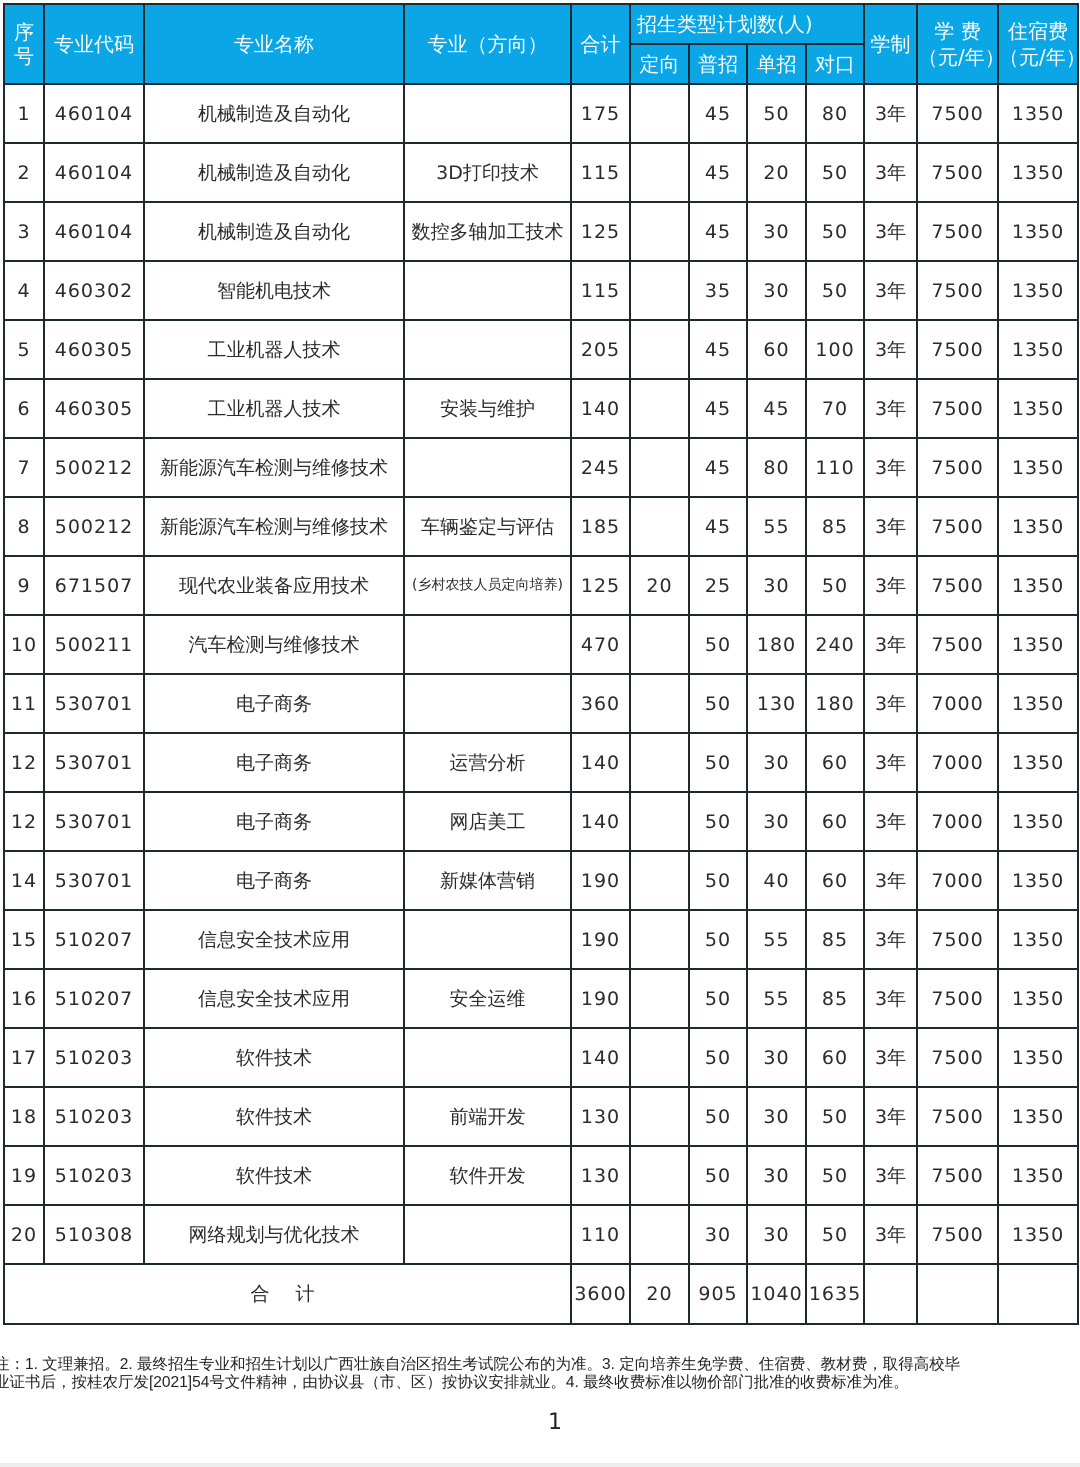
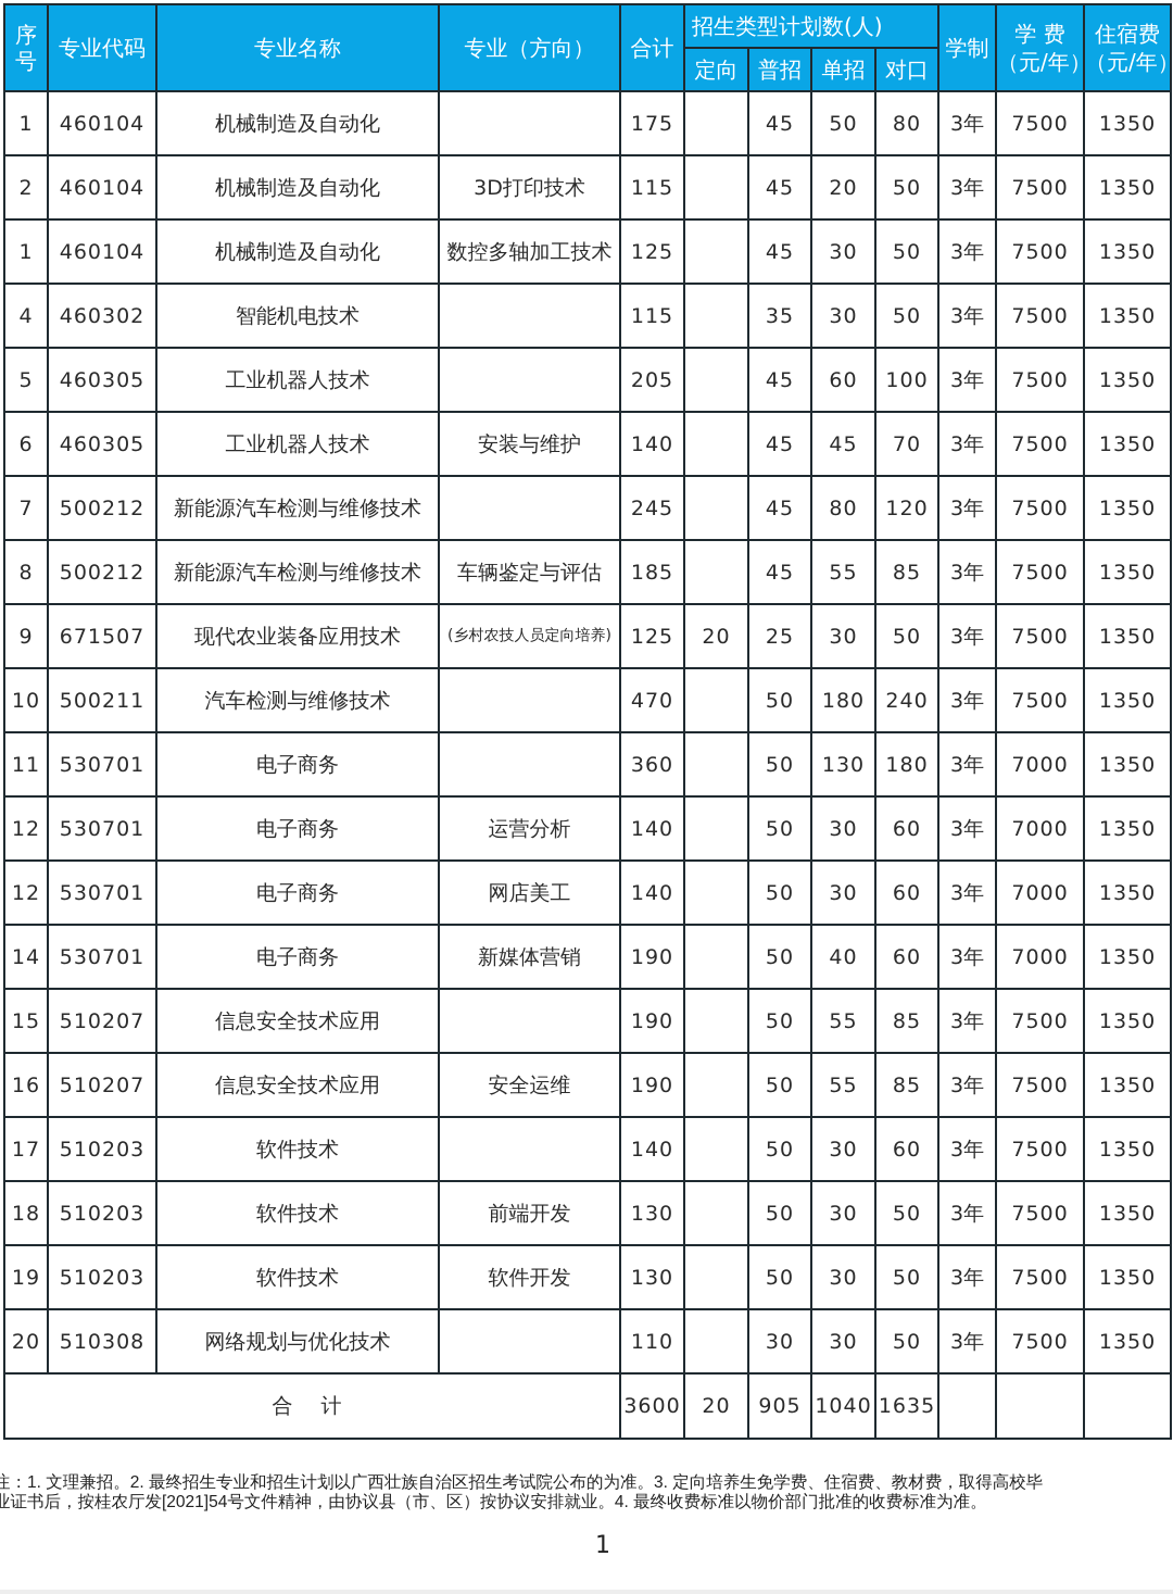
  序号	专业代码	专业名称	专业（方向）	合计	招生类型计划数(人)	学制	学 费 （元/年）	住宿费 （元/年）
  定向	普招	单招	对口
  1	460104	机械制造及自动化		175		45	50	80	3年	7500	1350
  2	460104	机械制造及自动化	3D打印技术	115		45	20	50	3年	7500	1350
- 3	460104	机械制造及自动化	数控多轴加工技术	125		45	30	50	3年	7500	1350
+ 1	460104	机械制造及自动化	数控多轴加工技术	125		45	30	50	3年	7500	1350
  4	460302	智能机电技术		115		35	30	50	3年	7500	1350
  5	460305	工业机器人技术		205		45	60	100	3年	7500	1350
  6	460305	工业机器人技术	安装与维护	140		45	45	70	3年	7500	1350
- 7	500212	新能源汽车检测与维修技术		245		45	80	110	3年	7500	1350
+ 7	500212	新能源汽车检测与维修技术		245		45	80	120	3年	7500	1350
  8	500212	新能源汽车检测与维修技术	车辆鉴定与评估	185		45	55	85	3年	7500	1350
  9	671507	现代农业装备应用技术	(乡村农技人员定向培养)	125	20	25	30	50	3年	7500	1350
  10	500211	汽车检测与维修技术		470		50	180	240	3年	7500	1350
  11	530701	电子商务		360		50	130	180	3年	7000	1350
  12	530701	电子商务	运营分析	140		50	30	60	3年	7000	1350
  12	530701	电子商务	网店美工	140		50	30	60	3年	7000	1350
  14	530701	电子商务	新媒体营销	190		50	40	60	3年	7000	1350
  15	510207	信息安全技术应用		190		50	55	85	3年	7500	1350
  16	510207	信息安全技术应用	安全运维	190		50	55	85	3年	7500	1350
  17	510203	软件技术		140		50	30	60	3年	7500	1350
  18	510203	软件技术	前端开发	130		50	30	50	3年	7500	1350
  19	510203	软件技术	软件开发	130		50	30	50	3年	7500	1350
  20	510308	网络规划与优化技术		110		30	30	50	3年	7500	1350
  合 计	3600	20	905	1040	1635
  注：1. 文理兼招。2. 最终招生专业和招生计划以广西壮族自治区招生考试院公布的为准。3. 定向培养生免学费、住宿费、教材费，取得高校毕
  业证书后，按桂农厅发[2021]54号文件精神，由协议县（市、区）按协议安排就业。4. 最终收费标准以物价部门批准的收费标准为准。
  1
